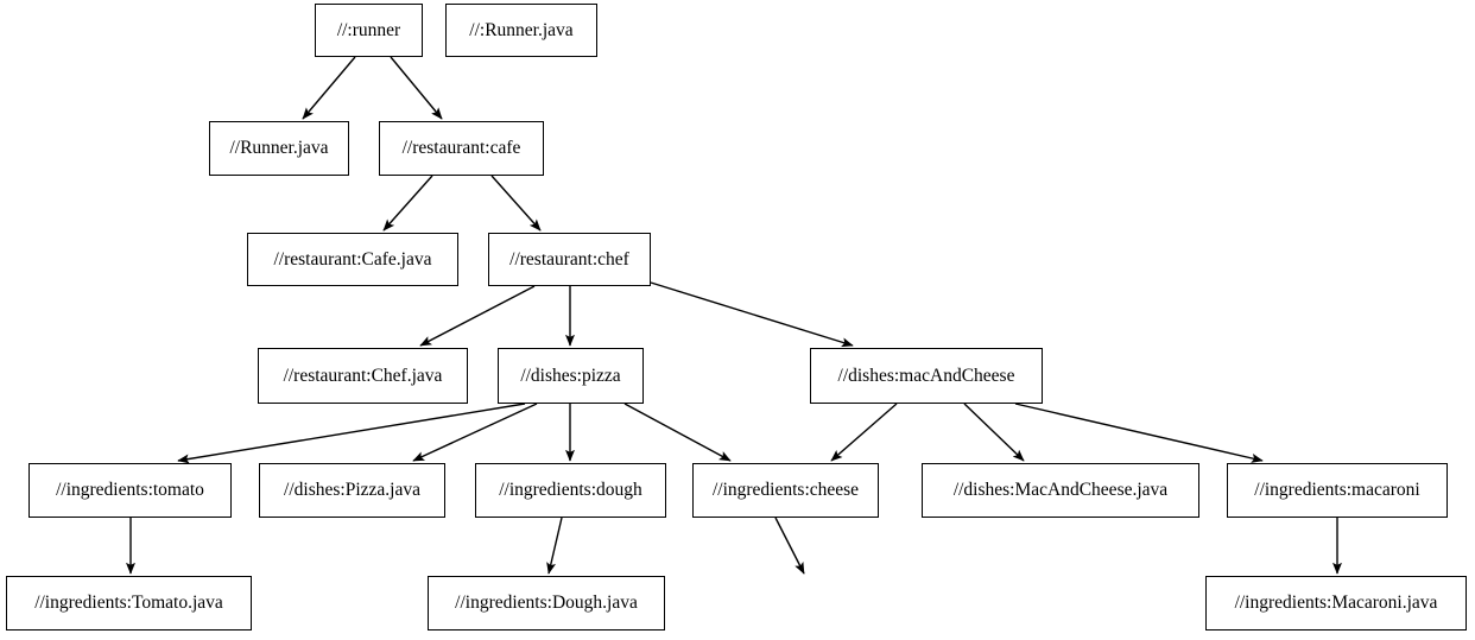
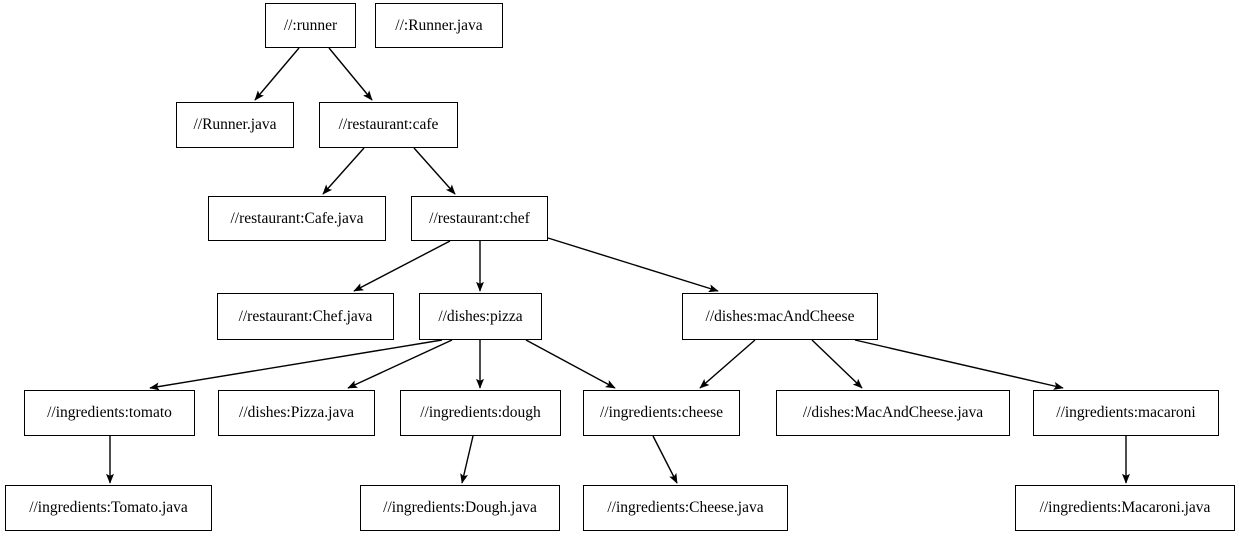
  //:runner
  //:Runner.java
  //Runner.java
  //restaurant:cafe
  //restaurant:Cafe.java
  //restaurant:chef
  //restaurant:Chef.java
  //dishes:pizza
  //dishes:macAndCheese
  //ingredients:tomato
  //dishes:Pizza.java
  //ingredients:dough
  //ingredients:cheese
  //dishes:MacAndCheese.java
  //ingredients:macaroni
  //ingredients:Tomato.java
  //ingredients:Dough.java
+ //ingredients:Cheese.java
  //ingredients:Macaroni.java
